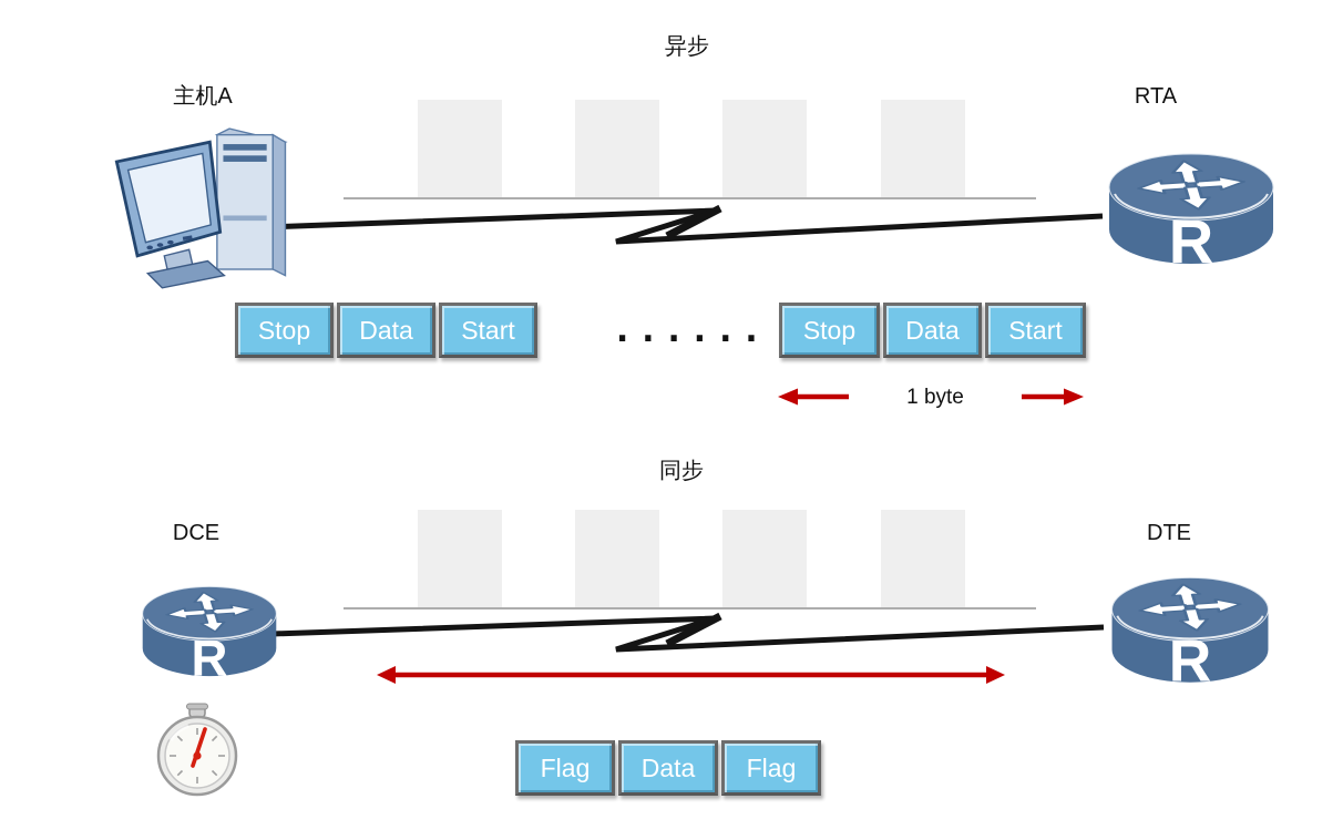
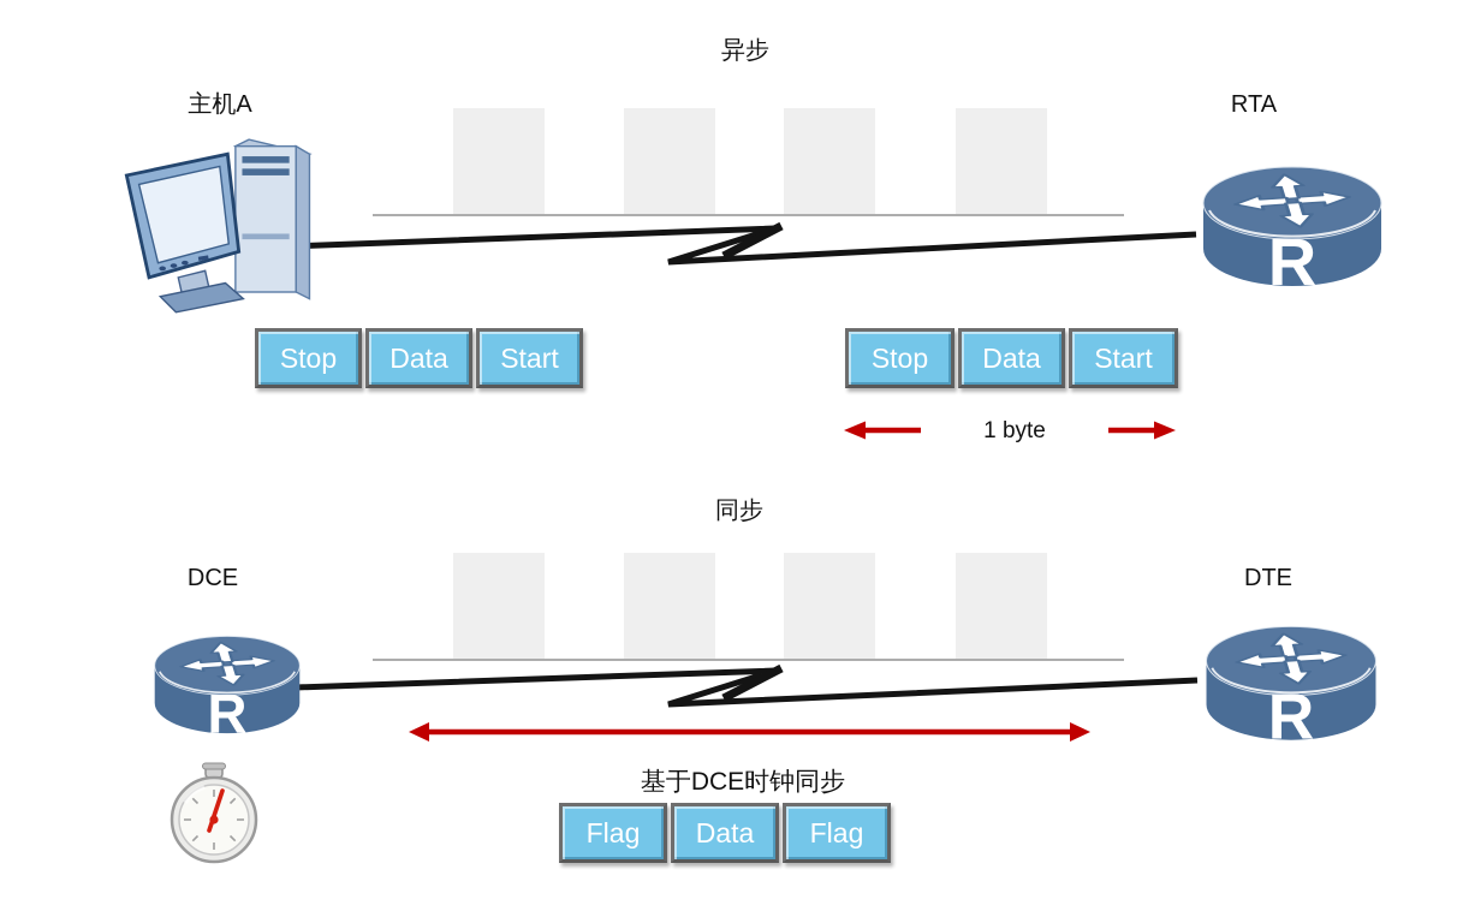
  异步
  主机A
  RTA
  同步
  DCE
  DTE
  R
  R
  R
  Stop
  Data
  Start
- ......
  Stop
  Data
  Start
  1 byte
+ 基于DCE时钟同步
  Flag
  Data
  Flag
